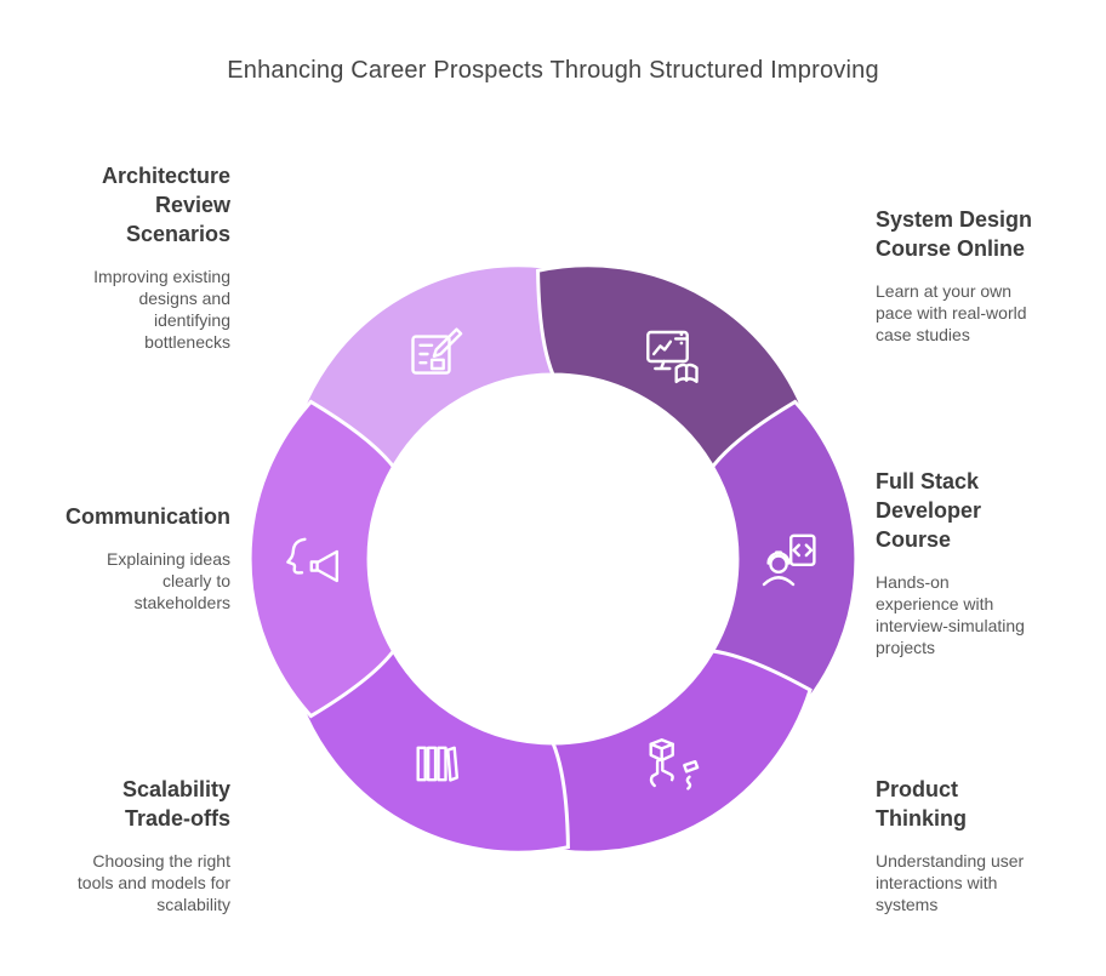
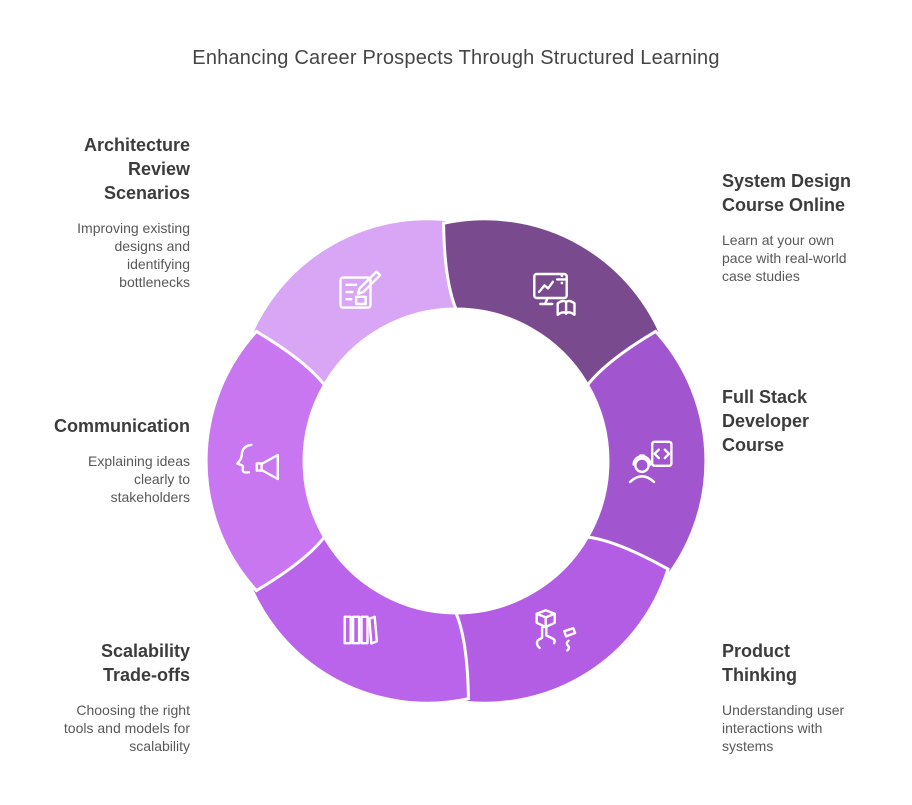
- Enhancing Career Prospects Through Structured Improving
+ Enhancing Career Prospects Through Structured Learning
  Architecture
  Review
  Scenarios
  Improving existing
  designs and
  identifying
  bottlenecks
  System Design
  Course Online
  Learn at your own
  pace with real-world
  case studies
  Full Stack
  Developer
  Course
- Hands-on
- experience with
- interview-simulating
- projects
  Product
  Thinking
  Understanding user
  interactions with
  systems
  Scalability
  Trade-offs
  Choosing the right
  tools and models for
  scalability
  Communication
  Explaining ideas
  clearly to
  stakeholders
